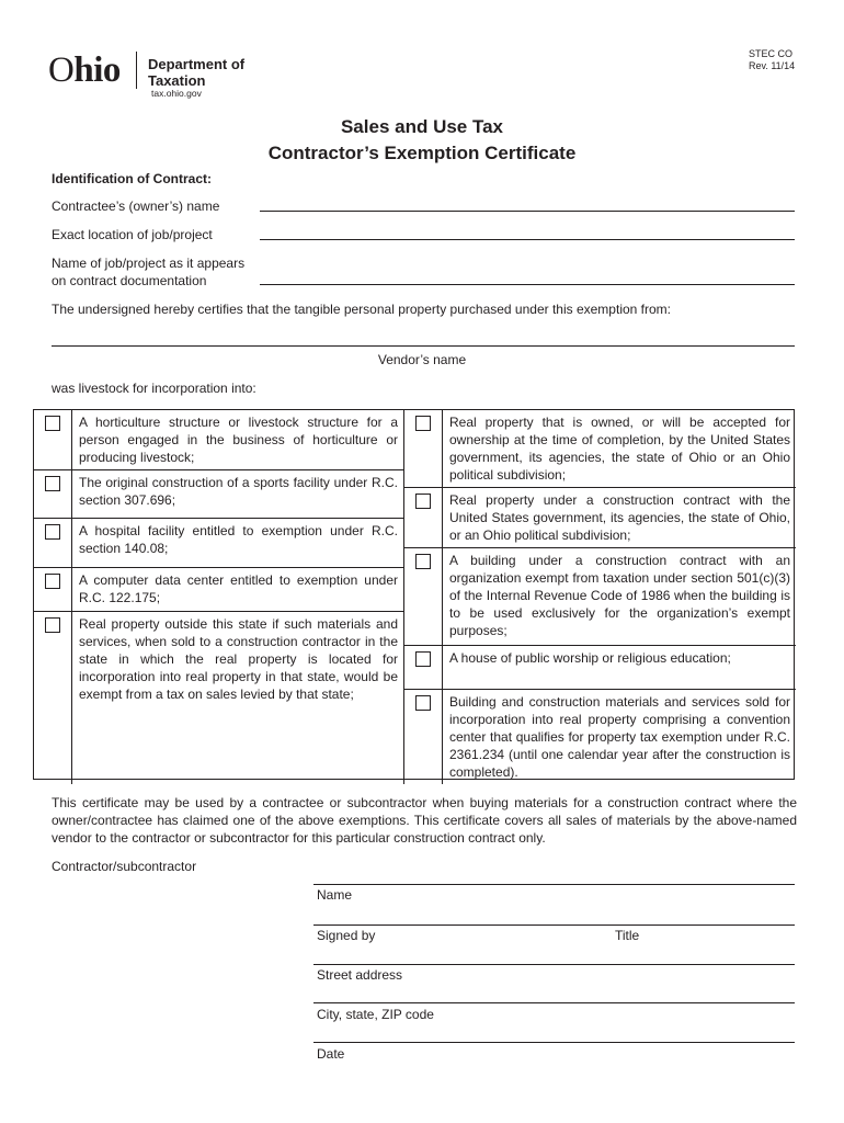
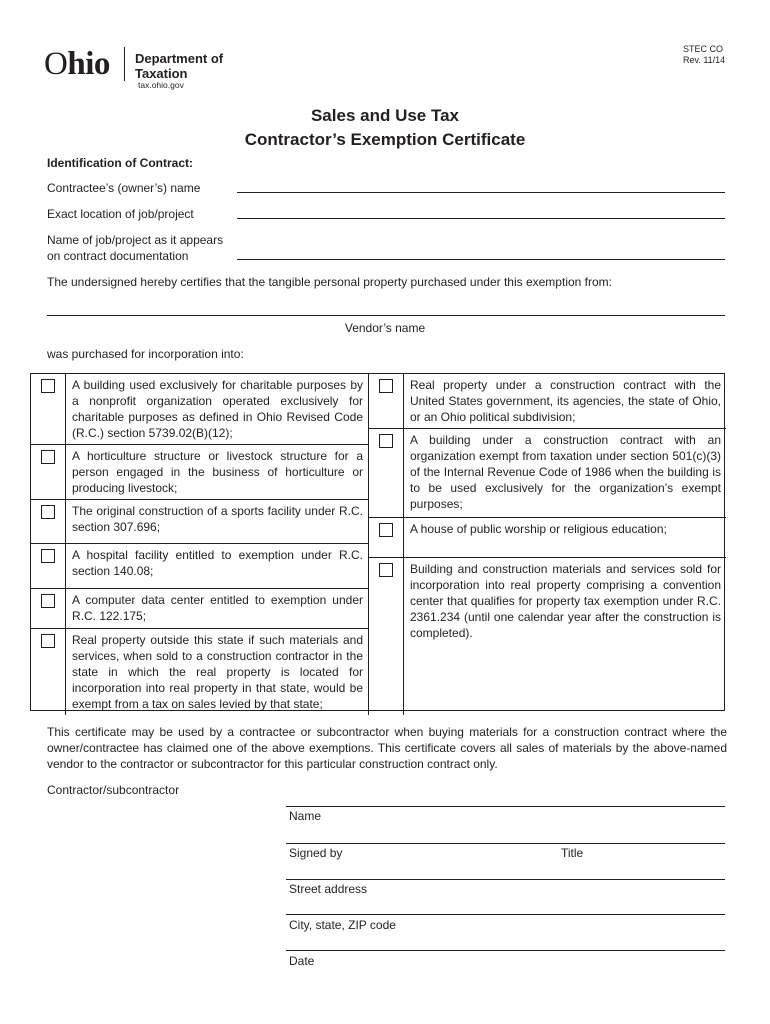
  Ohio
  Department of
  Taxation
  tax.ohio.gov
  STEC CO
  Rev. 11/14
  Sales and Use Tax
  Contractor’s Exemption Certificate
  Identification of Contract:
  Contractee’s (owner’s) name
  Exact location of job/project
  Name of job/project as it appears
  on contract documentation
  The undersigned hereby certifies that the tangible personal property purchased under this exemption from:
  Vendor’s name
- was livestock for incorporation into:
+ was purchased for incorporation into:
+ A building used exclusively for charitable purposes by a nonprofit organization operated exclusively for charitable purposes as defined in Ohio Revised Code (R.C.) section 5739.02(B)(12);
  A horticulture structure or livestock structure for a person engaged in the business of horticulture or producing livestock;
  The original construction of a sports facility under R.C. section 307.696;
  A hospital facility entitled to exemption under R.C. section 140.08;
  A computer data center entitled to exemption under R.C. 122.175;
  Real property outside this state if such materials and services, when sold to a construction contractor in the state in which the real property is located for incorporation into real property in that state, would be exempt from a tax on sales levied by that state;
- Real property that is owned, or will be accepted for ownership at the time of completion, by the United States government, its agencies, the state of Ohio or an Ohio political subdivision;
  Real property under a construction contract with the United States government, its agencies, the state of Ohio, or an Ohio political subdivision;
  A building under a construction contract with an organization exempt from taxation under section 501(c)(3) of the Internal Revenue Code of 1986 when the building is to be used exclusively for the organization’s exempt purposes;
  A house of public worship or religious education;
  Building and construction materials and services sold for incorporation into real property comprising a convention center that qualifies for property tax exemption under R.C. 2361.234 (until one calendar year after the construction is completed).
  This certificate may be used by a contractee or subcontractor when buying materials for a construction contract where the owner/contractee has claimed one of the above exemptions. This certificate covers all sales of materials by the above-named vendor to the contractor or subcontractor for this particular construction contract only.
  Contractor/subcontractor
  Name
  Signed by
  Title
  Street address
  City, state, ZIP code
  Date
